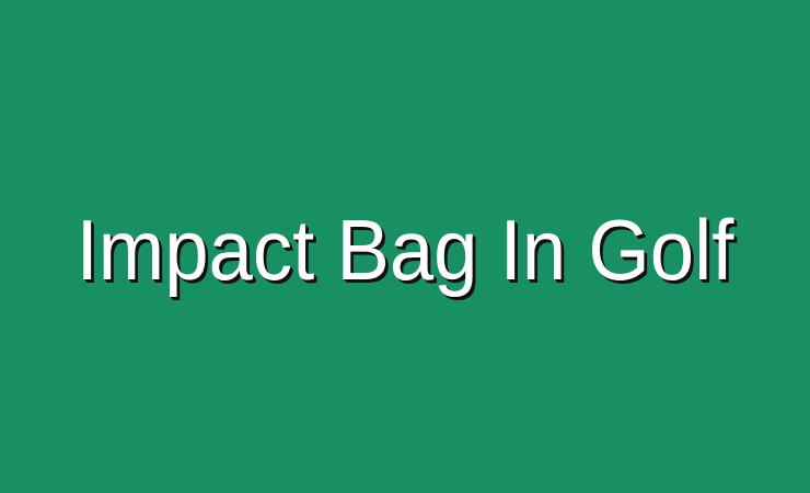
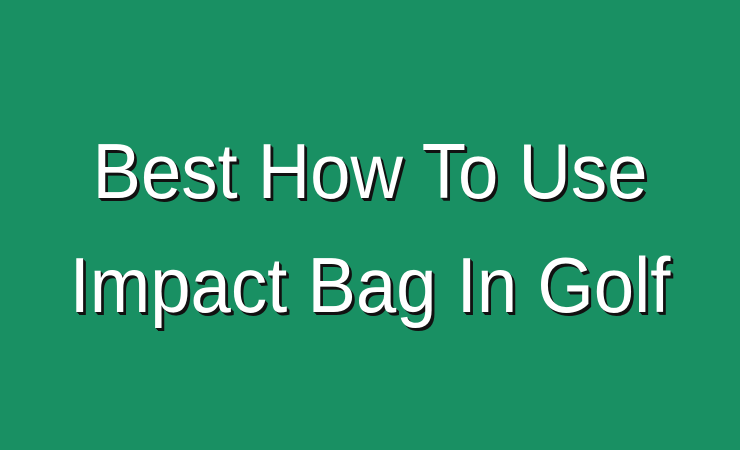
+ Best How To Use
  Impact Bag In Golf
